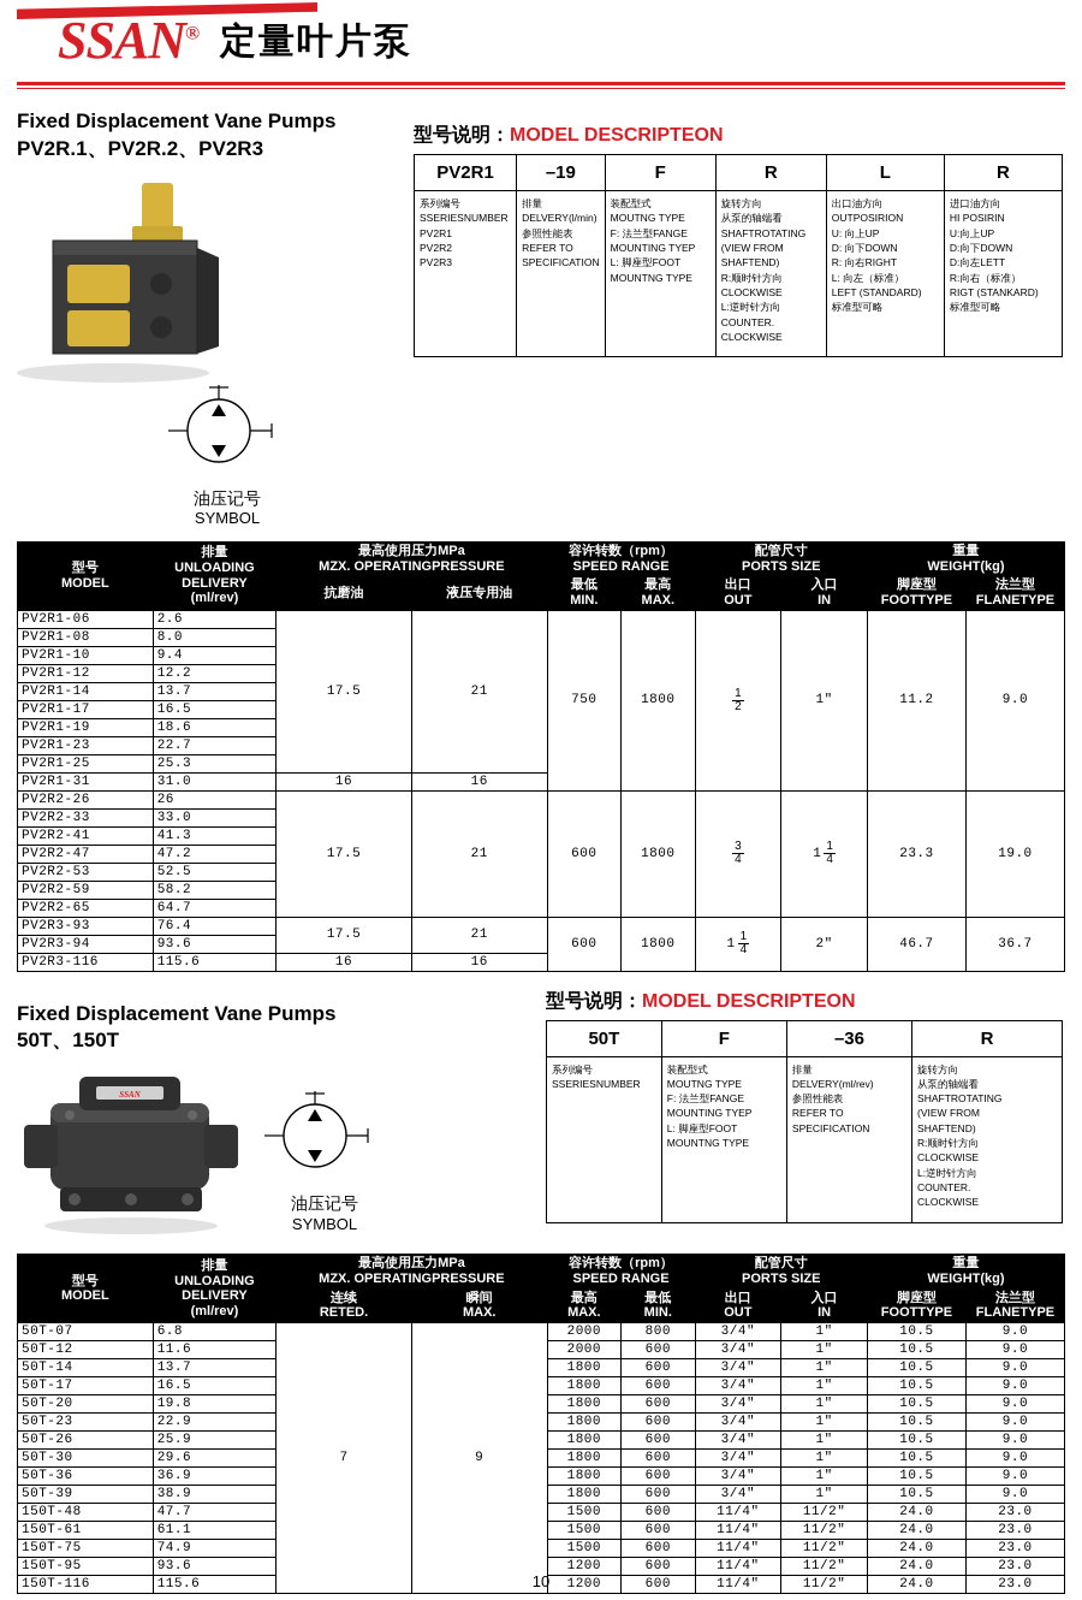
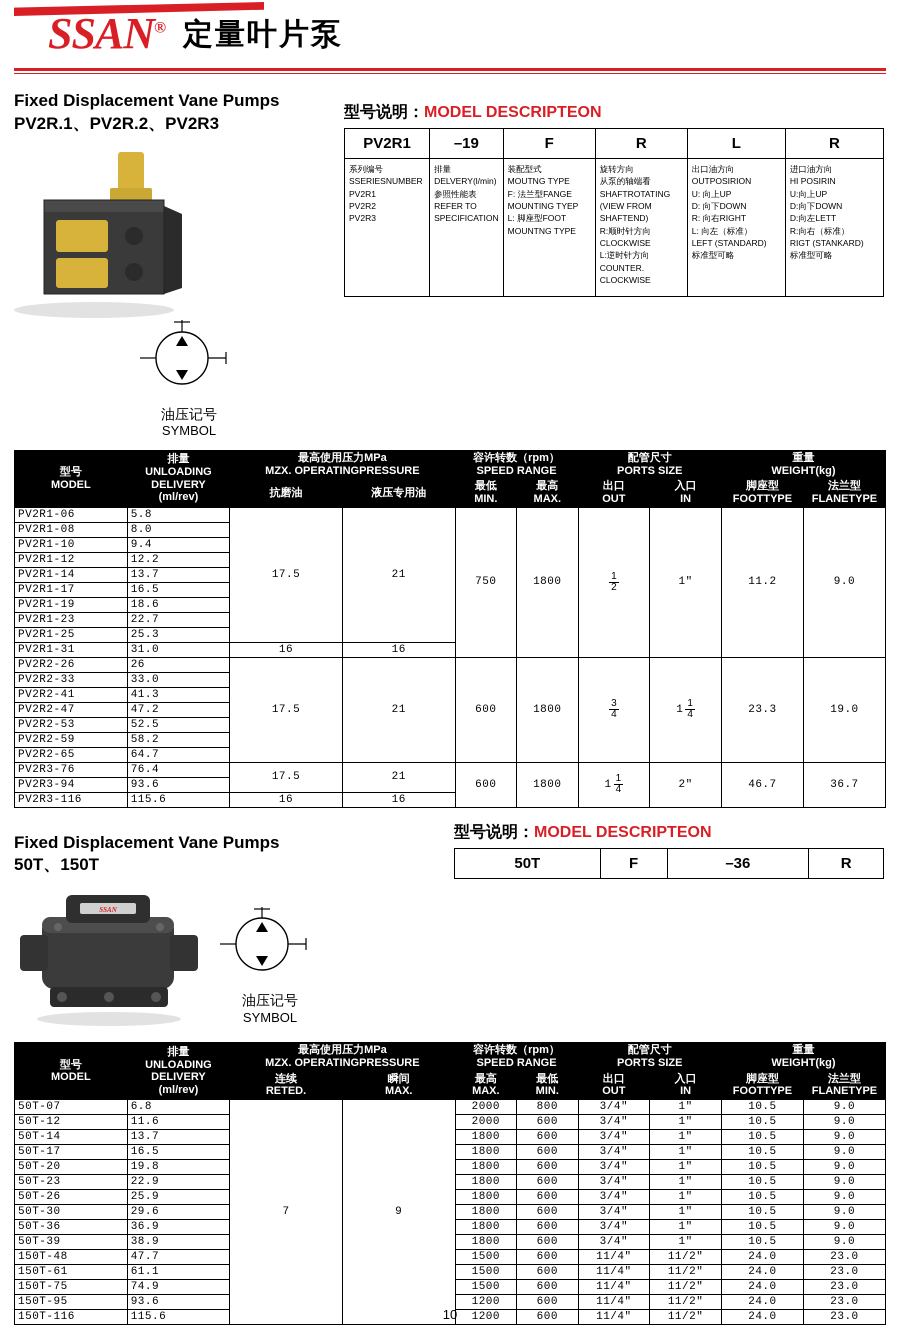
  SSAN®
  定量叶片泵
  Fixed Displacement Vane Pumps
  PV2R.1、PV2R.2、PV2R3
  油压记号
  SYMBOL
  型号说明：MODEL DESCRIPTEON
  PV2R1	–19	F	R	L	R
  系列编号 SSERIESNUMBER PV2R1 PV2R2 PV2R3	排量 DELVERY(l/min) 参照性能表 REFER TO SPECIFICATION	装配型式 MOUTNG TYPE F: 法兰型FANGE MOUNTING TYEP L: 脚座型FOOT MOUNTNG TYPE	旋转方向 从泵的轴端看 SHAFTROTATING (VIEW FROM SHAFTEND) R:顺时针方向 CLOCKWISE L:逆时针方向 COUNTER. CLOCKWISE	出口油方向 OUTPOSIRION U: 向上UP D: 向下DOWN R: 向右RIGHT L: 向左（标准） LEFT (STANDARD) 标准型可略	进口油方向 HI POSIRIN U:向上UP D:向下DOWN D:向左LETT R:向右（标准） RIGT (STANKARD) 标准型可略
  型号 MODEL	排量 UNLOADING DELIVERY (ml/rev)	最高使用压力MPa MZX. OPERATINGPRESSURE	容许转数（rpm） SPEED RANGE	配管尺寸 PORTS SIZE	重量 WEIGHT(kg)
  抗磨油	液压专用油	最低 MIN.	最高 MAX.	出口 OUT	入口 IN	脚座型 FOOTTYPE	法兰型 FLANETYPE
- PV2R1-06	2.6	17.5	21	750	1800	12	1″	11.2	9.0
+ PV2R1-06	5.8	17.5	21	750	1800	12	1″	11.2	9.0
  PV2R1-08	8.0
  PV2R1-10	9.4
  PV2R1-12	12.2
  PV2R1-14	13.7
  PV2R1-17	16.5
  PV2R1-19	18.6
  PV2R1-23	22.7
  PV2R1-25	25.3
  PV2R1-31	31.0	16	16
  PV2R2-26	26	17.5	21	600	1800	34	114	23.3	19.0
  PV2R2-33	33.0
  PV2R2-41	41.3
  PV2R2-47	47.2
  PV2R2-53	52.5
  PV2R2-59	58.2
  PV2R2-65	64.7
- PV2R3-93	76.4	17.5	21	600	1800	114	2″	46.7	36.7
+ PV2R3-76	76.4	17.5	21	600	1800	114	2″	46.7	36.7
  PV2R3-94	93.6
  PV2R3-116	115.6	16	16
  Fixed Displacement Vane Pumps
  50T、150T
  SSAN
  油压记号
  SYMBOL
  型号说明：MODEL DESCRIPTEON
  50T	F	–36	R
- 系列编号 SSERIESNUMBER	装配型式 MOUTNG TYPE F: 法兰型FANGE MOUNTING TYEP L: 脚座型FOOT MOUNTNG TYPE	排量 DELVERY(ml/rev) 参照性能表 REFER TO SPECIFICATION	旋转方向 从泵的轴端看 SHAFTROTATING (VIEW FROM SHAFTEND) R:顺时针方向 CLOCKWISE L:逆时针方向 COUNTER. CLOCKWISE
  型号 MODEL	排量 UNLOADING DELIVERY (ml/rev)	最高使用压力MPa MZX. OPERATINGPRESSURE	容许转数（rpm） SPEED RANGE	配管尺寸 PORTS SIZE	重量 WEIGHT(kg)
  连续 RETED.	瞬间 MAX.	最高 MAX.	最低 MIN.	出口 OUT	入口 IN	脚座型 FOOTTYPE	法兰型 FLANETYPE
  50T-07	6.8	7	9	2000	800	3/4″	1″	10.5	9.0
  50T-12	11.6	2000	600	3/4″	1″	10.5	9.0
  50T-14	13.7	1800	600	3/4″	1″	10.5	9.0
  50T-17	16.5	1800	600	3/4″	1″	10.5	9.0
  50T-20	19.8	1800	600	3/4″	1″	10.5	9.0
  50T-23	22.9	1800	600	3/4″	1″	10.5	9.0
  50T-26	25.9	1800	600	3/4″	1″	10.5	9.0
  50T-30	29.6	1800	600	3/4″	1″	10.5	9.0
  50T-36	36.9	1800	600	3/4″	1″	10.5	9.0
  50T-39	38.9	1800	600	3/4″	1″	10.5	9.0
  150T-48	47.7	1500	600	11/4″	11/2″	24.0	23.0
  150T-61	61.1	1500	600	11/4″	11/2″	24.0	23.0
  150T-75	74.9	1500	600	11/4″	11/2″	24.0	23.0
  150T-95	93.6	1200	600	11/4″	11/2″	24.0	23.0
  150T-116	115.6	1200	600	11/4″	11/2″	24.0	23.0
  10
